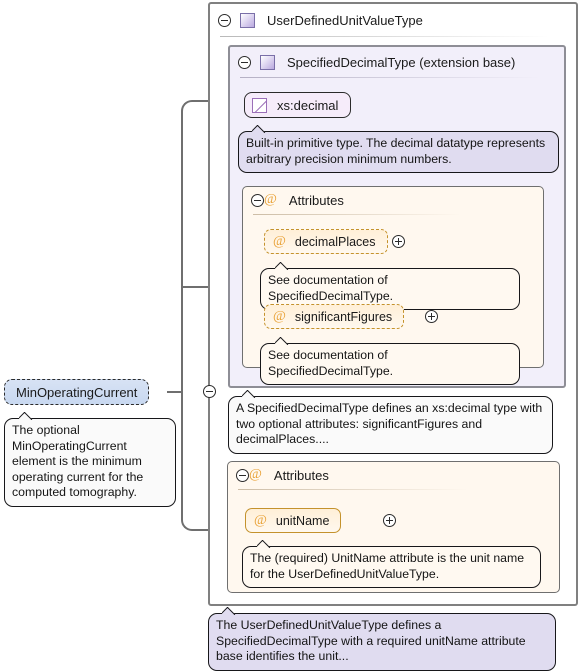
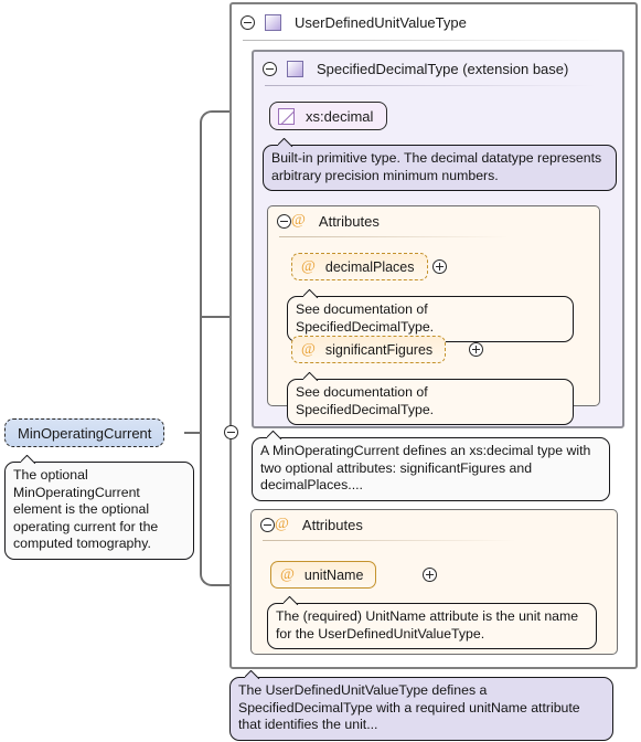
  UserDefinedUnitValueType
  SpecifiedDecimalType (extension base)
  xs:decimal
  Built-in primitive type. The decimal datatype represents arbitrary precision minimum numbers.
  @
  Attributes
  @
  decimalPlaces
  See documentation of SpecifiedDecimalType.
  @
  significantFigures
  See documentation of SpecifiedDecimalType.
- A SpecifiedDecimalType defines an xs:decimal type with two optional attributes: significantFigures and decimalPlaces....
+ A MinOperatingCurrent defines an xs:decimal type with two optional attributes: significantFigures and decimalPlaces....
  @
  Attributes
  @
  unitName
  The (required) UnitName attribute is the unit name for the UserDefinedUnitValueType.
- The UserDefinedUnitValueType defines a SpecifiedDecimalType with a required unitName attribute base identifies the unit...
+ The UserDefinedUnitValueType defines a SpecifiedDecimalType with a required unitName attribute that identifies the unit...
  MinOperatingCurrent
- The optional MinOperatingCurrent element is the minimum operating current for the computed tomography.
+ The optional MinOperatingCurrent element is the optional operating current for the computed tomography.
